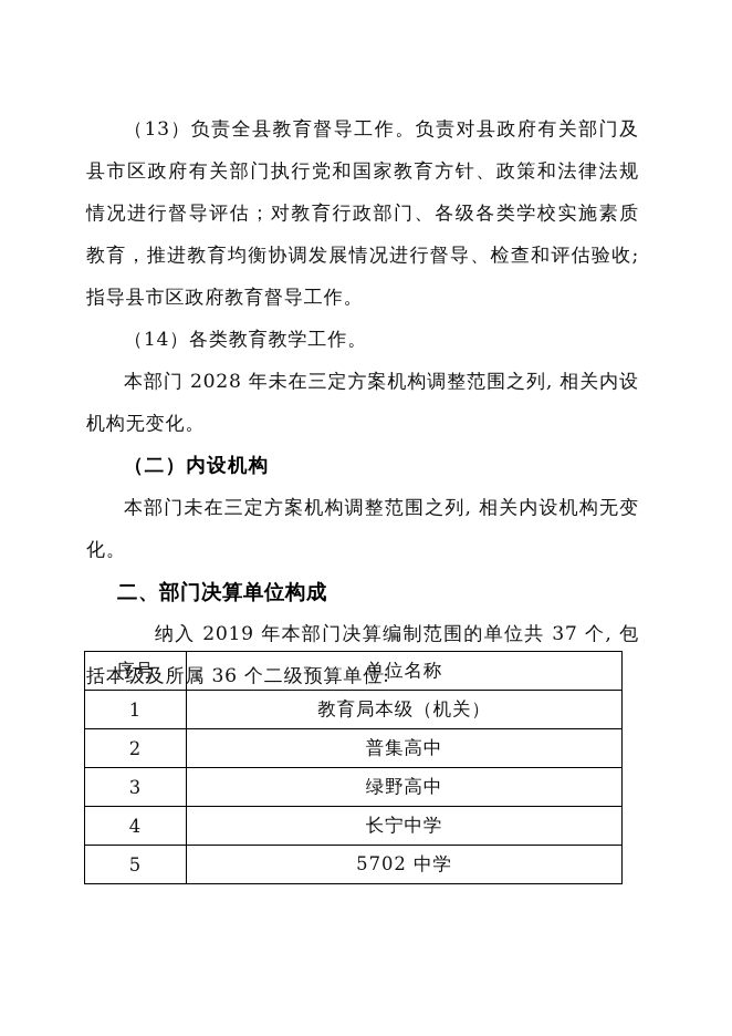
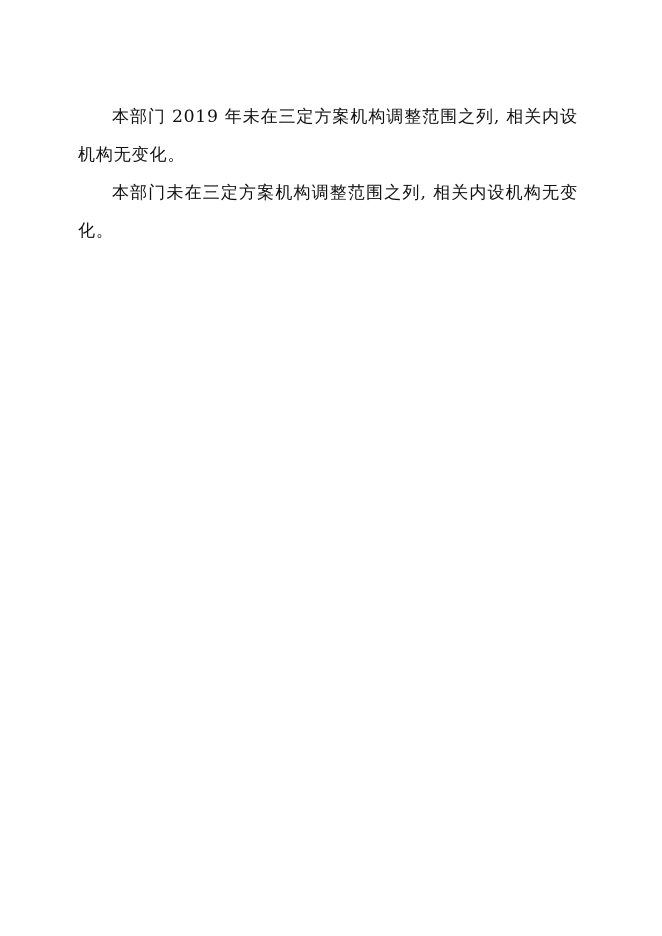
- （13）负责全县教育督导工作。负责对县政府有关部门及县市区政府有关部门执行党和国家教育方针、政策和法律法规情况进行督导评估；对教育行政部门、各级各类学校实施素质教育，推进教育均衡协调发展情况进行督导、检查和评估验收; 指导县市区政府教育督导工作。
- （14）各类教育教学工作。
- 本部门 2028 年未在三定方案机构调整范围之列, 相关内设机构无变化。
+ 本部门 2019 年未在三定方案机构调整范围之列, 相关内设机构无变化。
- （二）内设机构
  本部门未在三定方案机构调整范围之列, 相关内设机构无变化。
- 二、部门决算单位构成
- 纳入 2019 年本部门决算编制范围的单位共 37 个, 包括本级及所属 36 个二级预算单位:
- 序号	单位名称
- 1	教育局本级（机关）
- 2	普集高中
- 3	绿野高中
- 4	长宁中学
- 5	5702 中学
